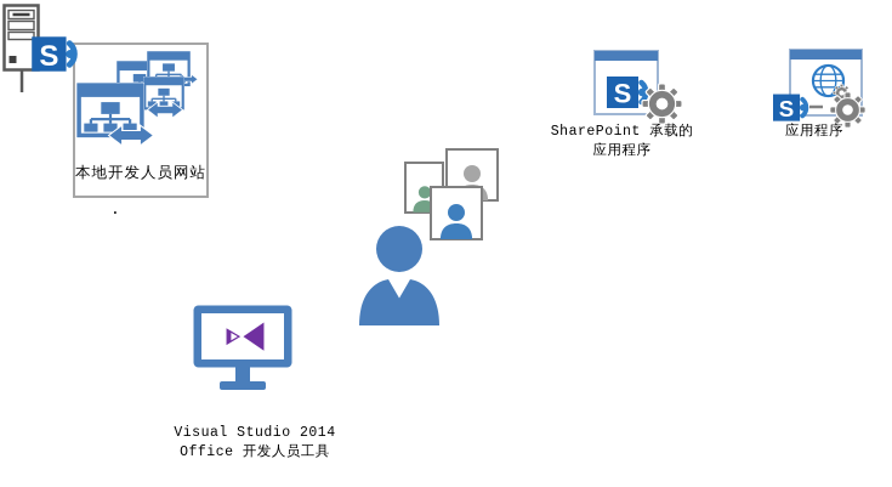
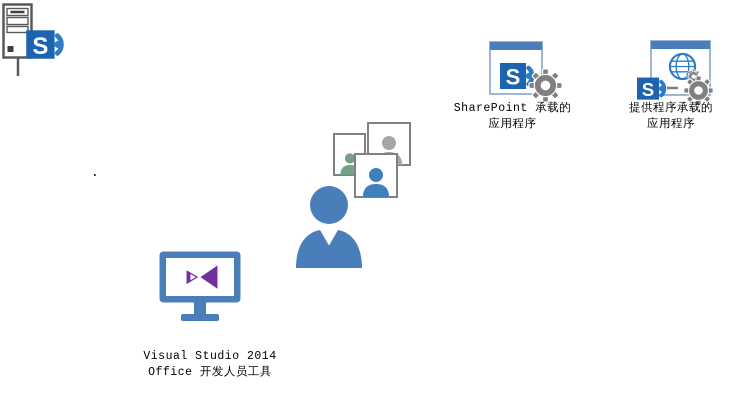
- 本地开发人员网站
  .
  Visual Studio 2014
  Office 开发人员工具
  SharePoint 承载的
  应用程序
+ 提供程序承载的
  应用程序
